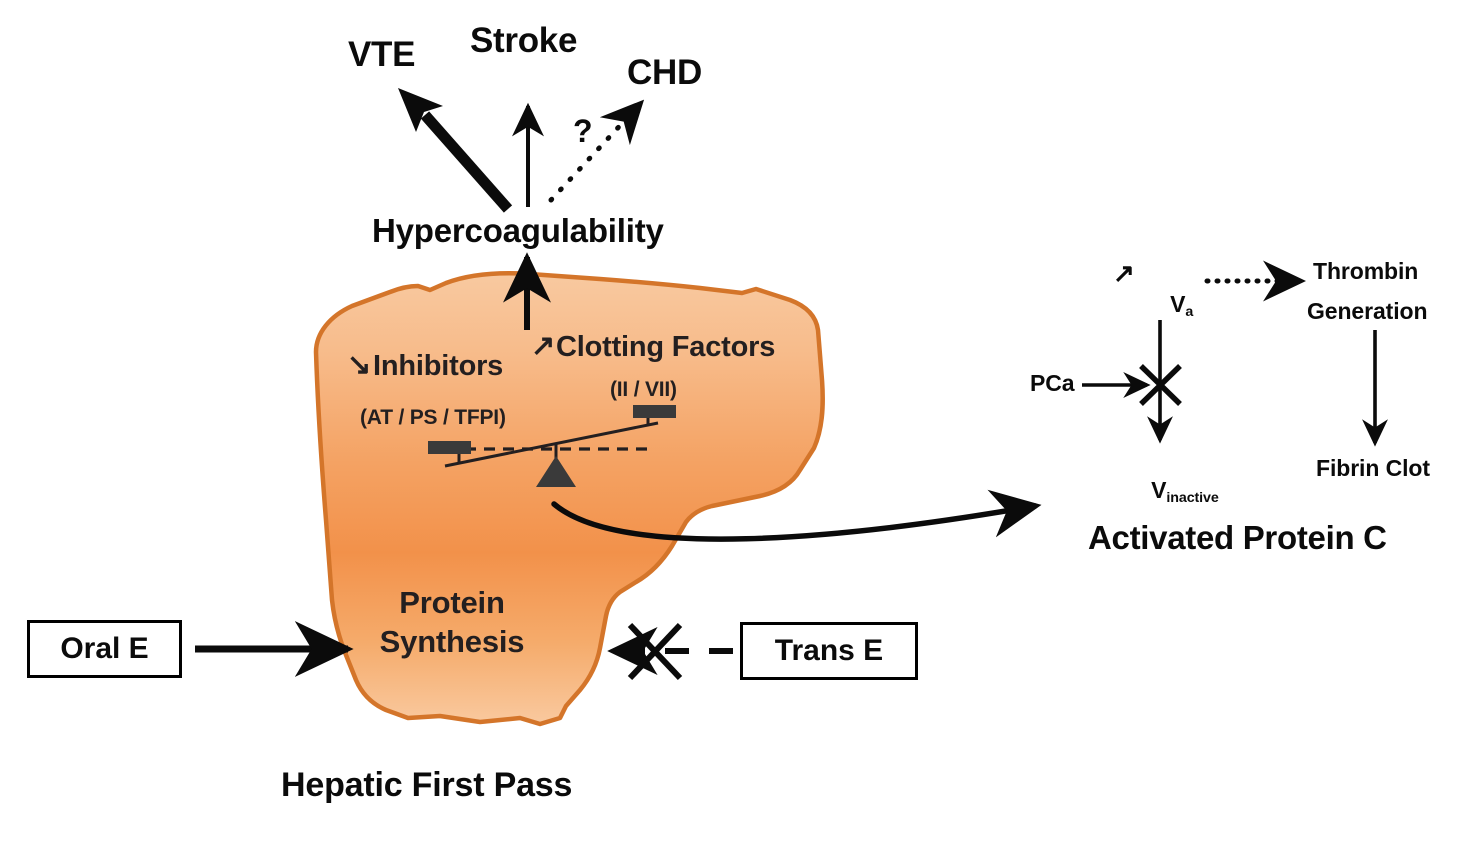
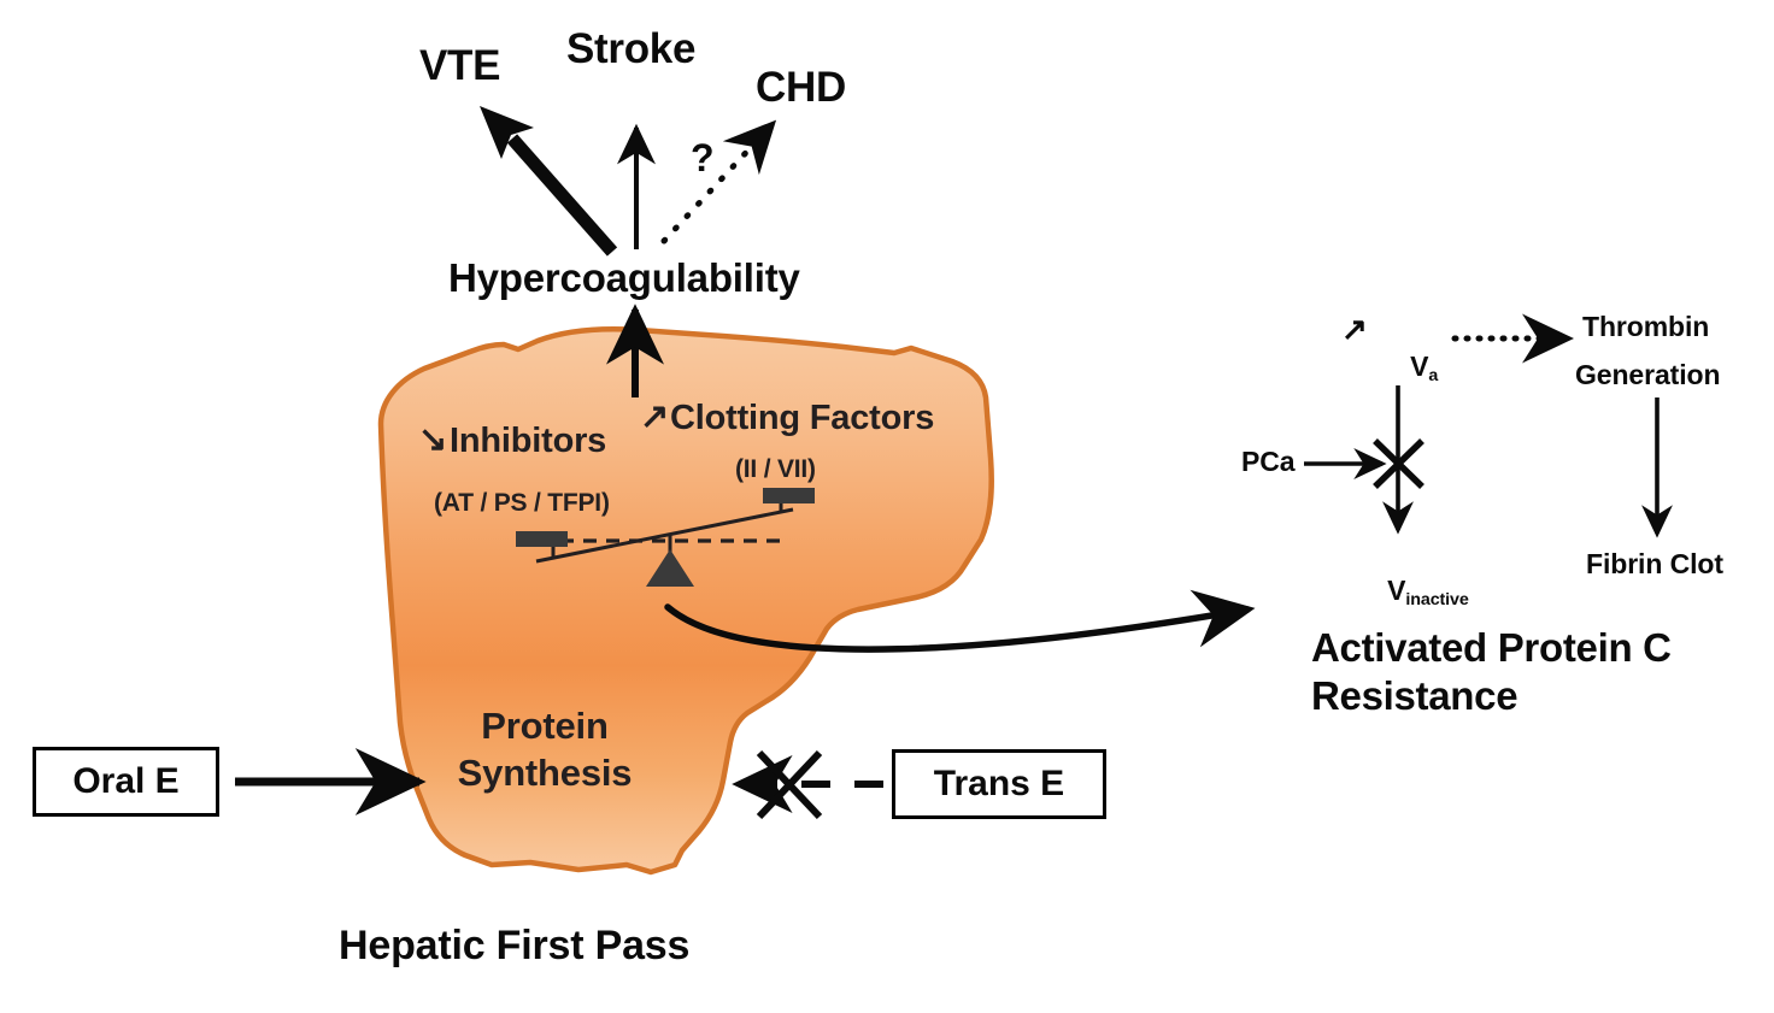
  VTE
  Stroke
  CHD
  ?
  Hypercoagulability
  ↗
  Clotting Factors
  (II / VII)
  ↘
  Inhibitors
  (AT / PS / TFPI)
  Protein
  Synthesis
  Oral E
  Trans E
  Hepatic First Pass
  ↗
  Va
  PCa
  Vinactive
  Thrombin
  Generation
  Fibrin Clot
  Activated Protein C
+ Resistance
